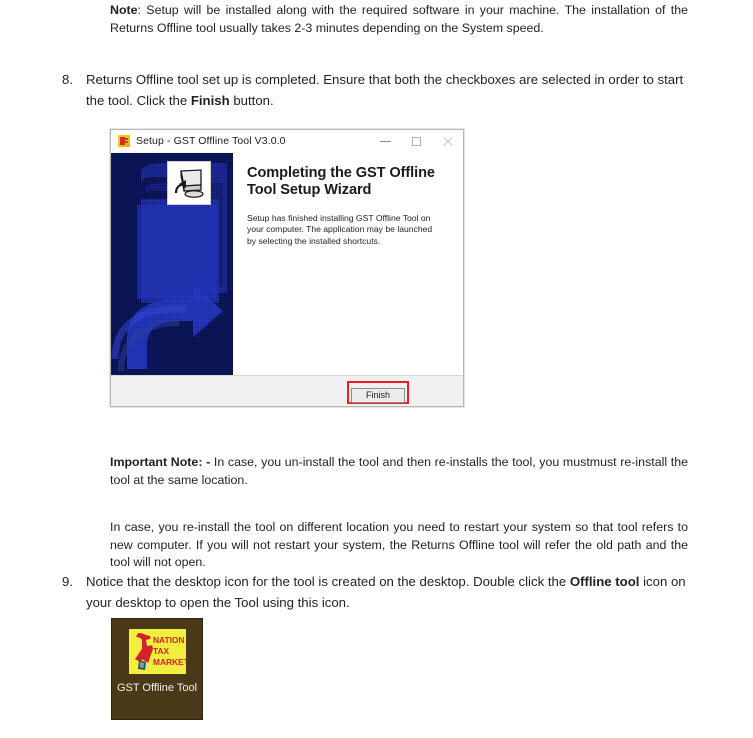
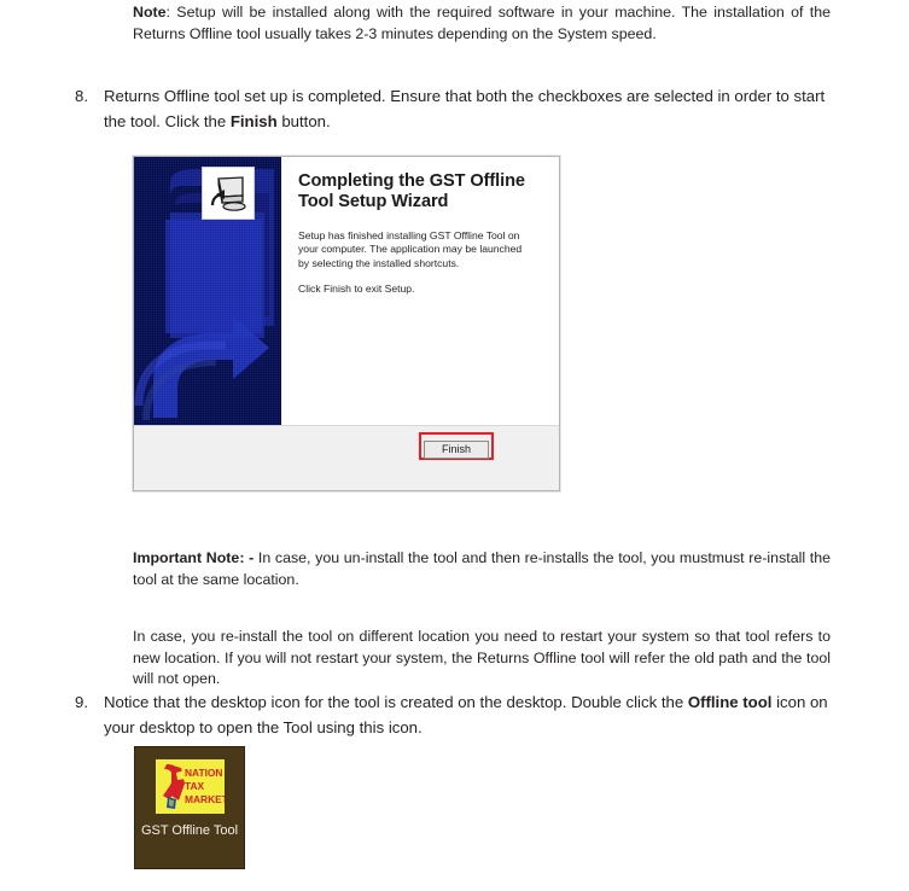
  Note: Setup will be installed along with the required software in your machine. The installation of the Returns Offline tool usually takes 2-3 minutes depending on the System speed.
  8.
  Returns Offline tool set up is completed. Ensure that both the checkboxes are selected in order to start the tool. Click the Finish button.
- Setup - GST Offline Tool V3.0.0
  Completing the GST Offline Tool Setup Wizard
  Setup has finished installing GST Offline Tool on your computer. The application may be launched by selecting the installed shortcuts.
+ Click Finish to exit Setup.
  Finish
  Important Note: - In case, you un-install the tool and then re-installs the tool, you mustmust re-install the tool at the same location.
- In case, you re-install the tool on different location you need to restart your system so that tool refers to new computer. If you will not restart your system, the Returns Offline tool will refer the old path and the tool will not open.
+ In case, you re-install the tool on different location you need to restart your system so that tool refers to new location. If you will not restart your system, the Returns Offline tool will refer the old path and the tool will not open.
  9.
  Notice that the desktop icon for the tool is created on the desktop. Double click the Offline tool icon on your desktop to open the Tool using this icon.
  NATION
  TAX
  MARKE
  GST Offline Tool
